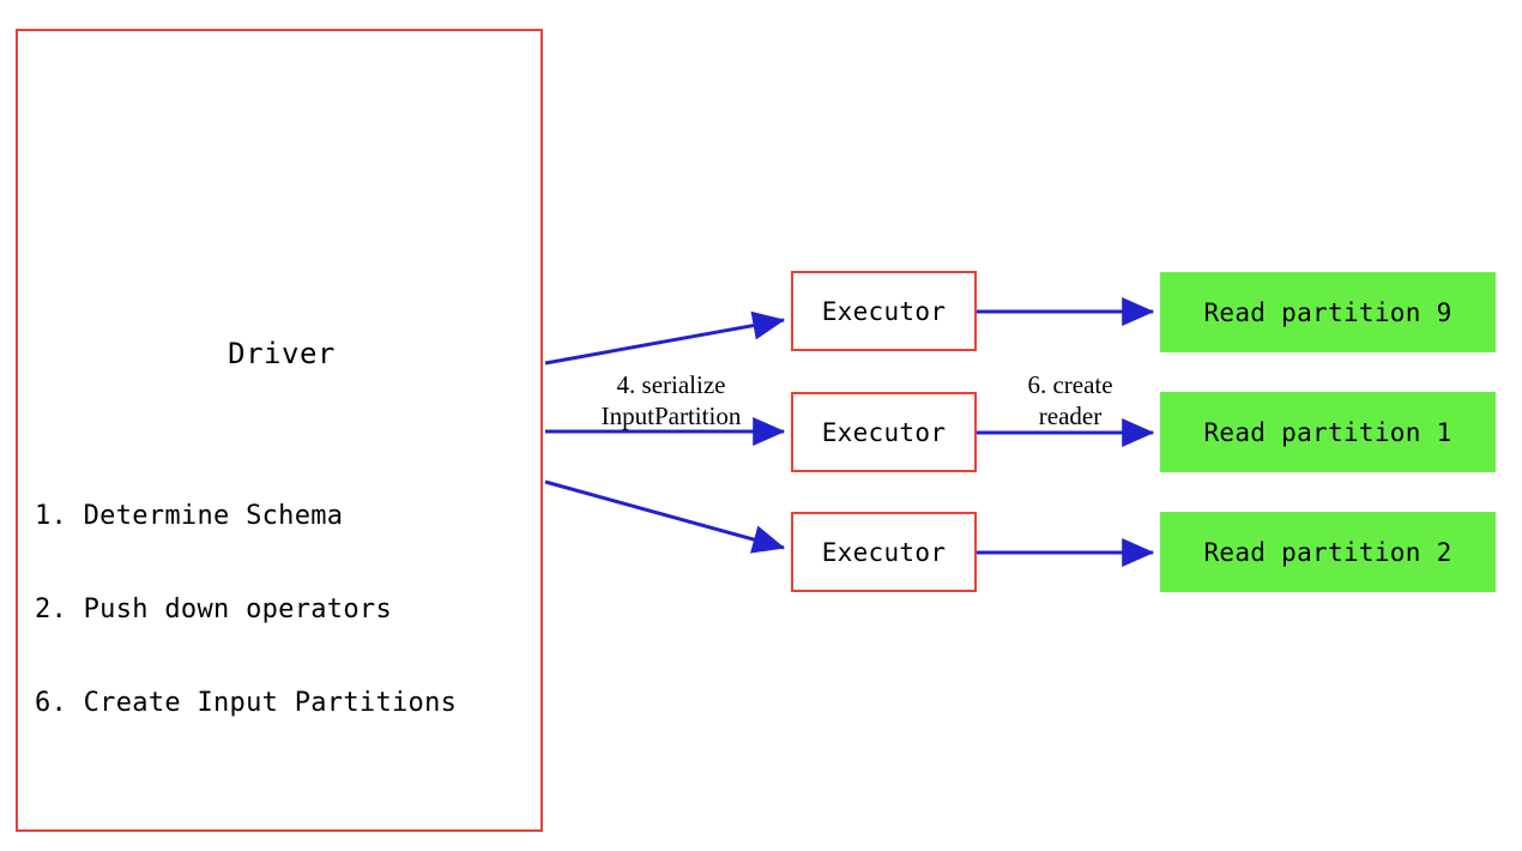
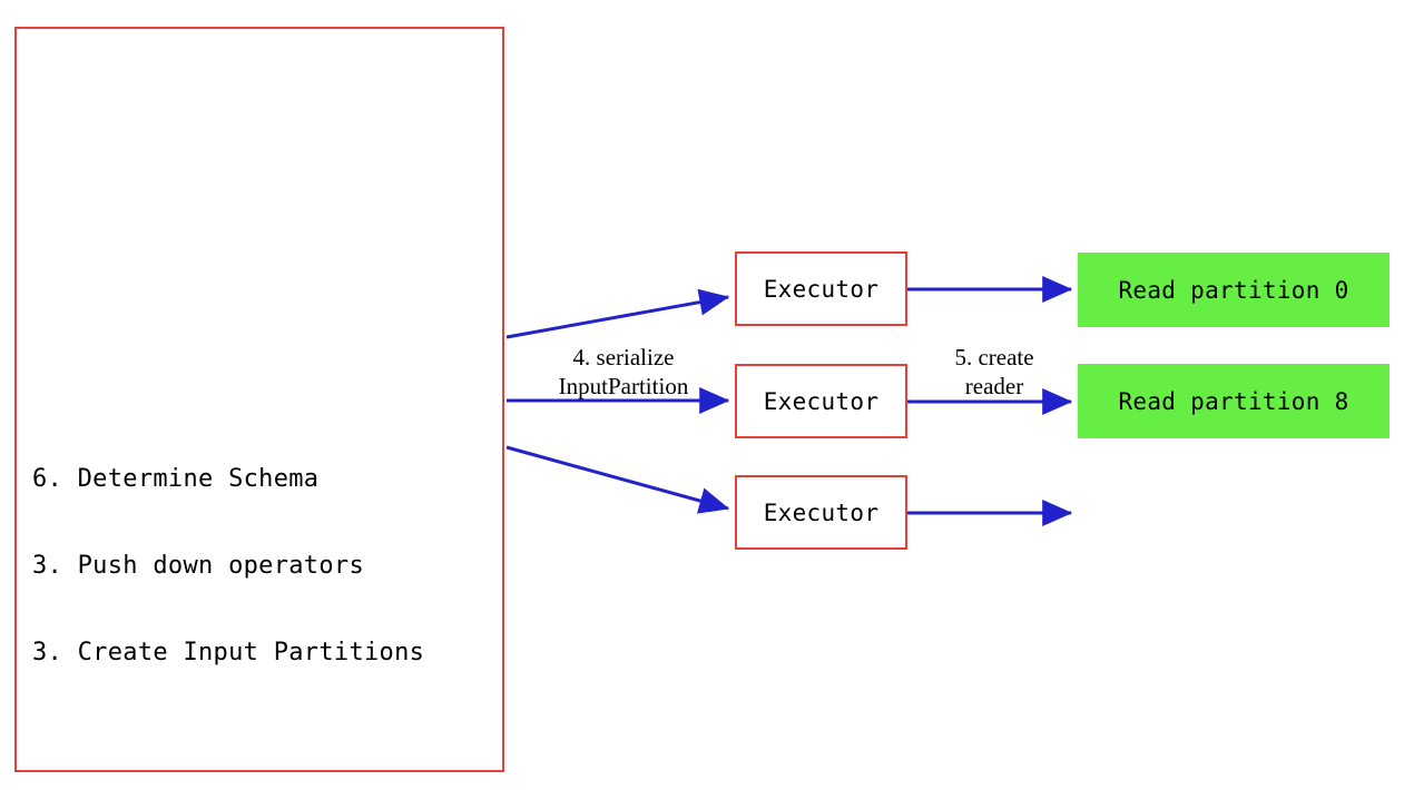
- Driver
- 1. Determine Schema
+ 6. Determine Schema
- 2. Push down operators
+ 3. Push down operators
- 6. Create Input Partitions
+ 3. Create Input Partitions
  Executor
  Executor
  Executor
- Read partition 9
+ Read partition 0
- Read partition 1
+ Read partition 8
- Read partition 2
  4. serialize
  InputPartition
- 6. create
+ 5. create
  reader
